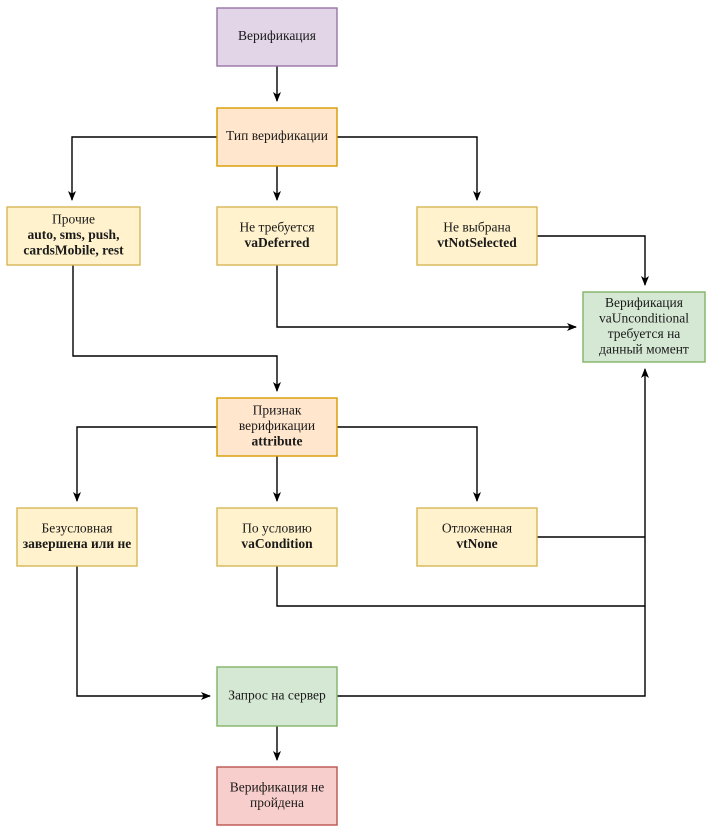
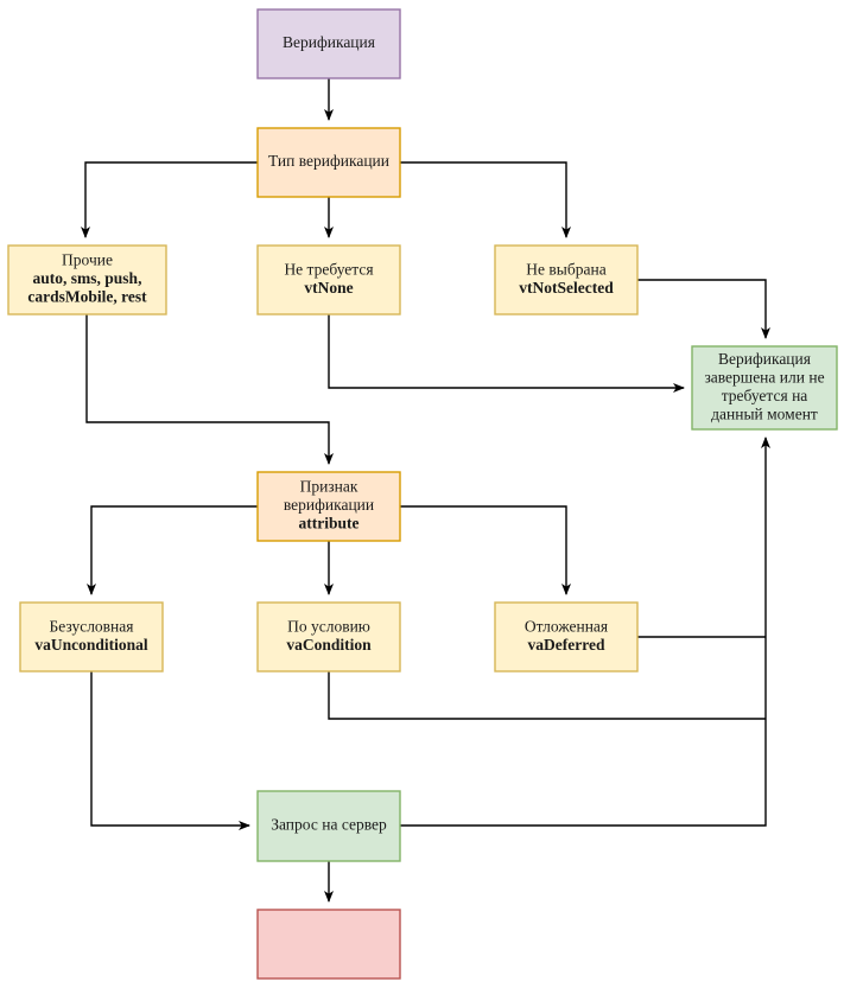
  Верификация
  Тип верификации
  Прочие auto, sms, push, cardsMobile, rest
- Не требуется vaDeferred
+ Не требуется vtNone
  Не выбрана vtNotSelected
- Верификация vaUnconditional требуется на данный момент
+ Верификация завершена или не требуется на данный момент
  Признак верификации attribute
- Безусловная завершена или не
+ Безусловная vaUnconditional
  По условию vaCondition
- Отложенная vtNone
+ Отложенная vaDeferred
  Запрос на сервер
- Верификация не пройдена
